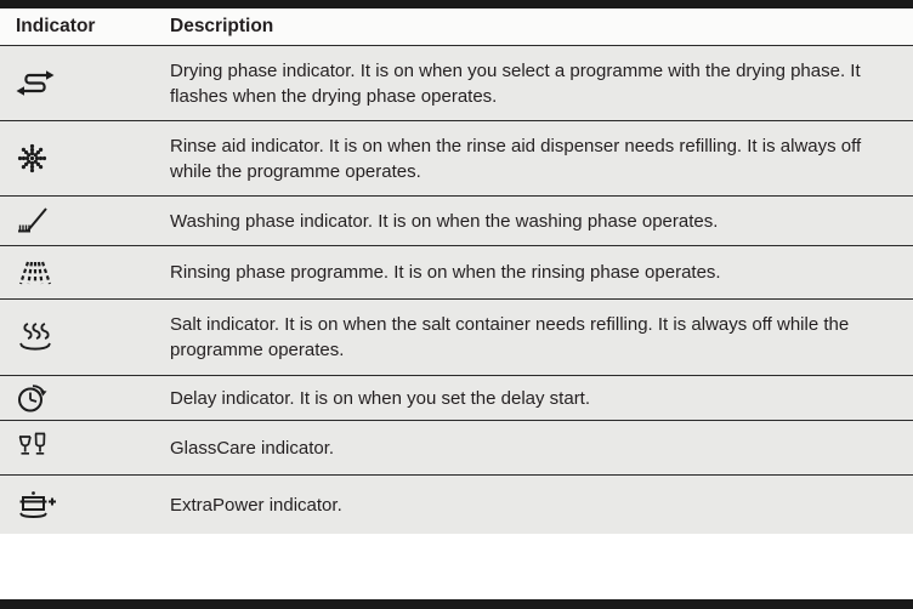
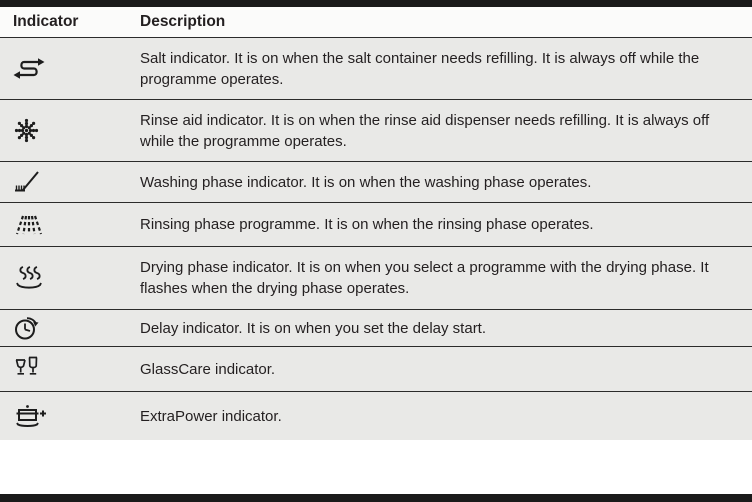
  Indicator
  Description
- Drying phase indicator. It is on when you select a programme with the drying phase. It flashes when the drying phase operates.
+ Salt indicator. It is on when the salt container needs refilling. It is always off while the programme operates.
  Rinse aid indicator. It is on when the rinse aid dispenser needs refilling. It is always off while the programme operates.
  Washing phase indicator. It is on when the washing phase operates.
  Rinsing phase programme. It is on when the rinsing phase operates.
- Salt indicator. It is on when the salt container needs refilling. It is always off while the programme operates.
+ Drying phase indicator. It is on when you select a programme with the drying phase. It flashes when the drying phase operates.
  Delay indicator. It is on when you set the delay start.
  GlassCare indicator.
  ExtraPower indicator.
